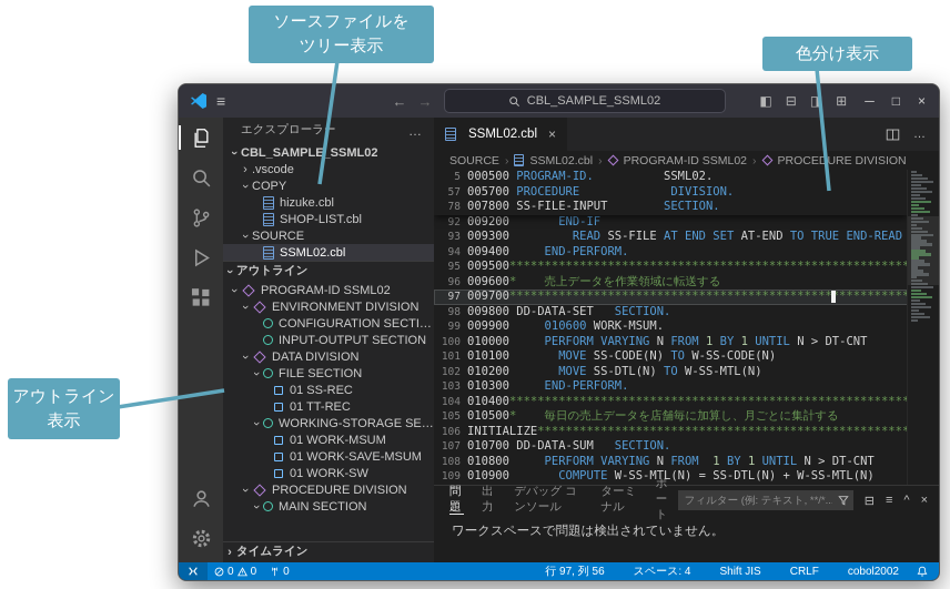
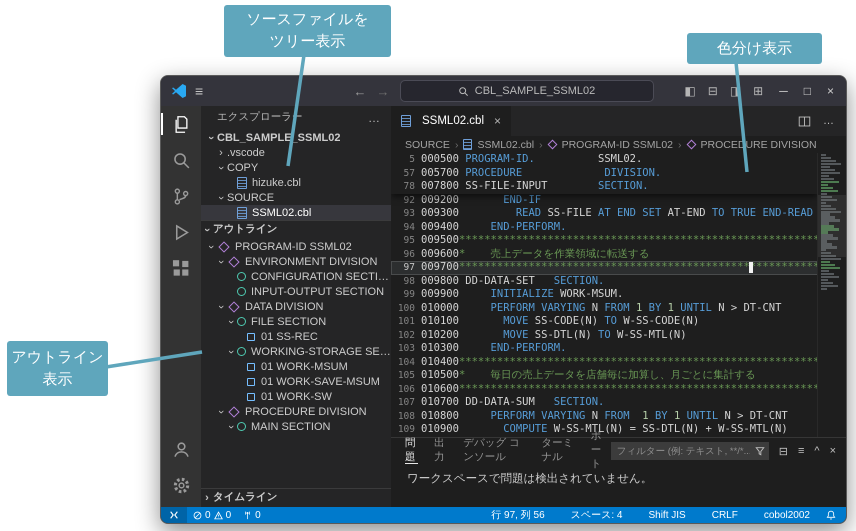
  ≡
  ←
  →
  CBL_SAMPLE_SSML02
  ◧
  ⊟
  ◨
  ⊞
  ─
  □
  ×
  エクスプローラー
  …
  CBL_SAMPLE_SSML02
  ›
  .vscode
  COPY
  hizuke.cbl
- SHOP-LIST.cbl
  SOURCE
  SSML02.cbl
  アウトライン
  PROGRAM-ID SSML02
  ENVIRONMENT DIVISION
  CONFIGURATION SECTIO
  INPUT-OUTPUT SECTION
  DATA DIVISION
  FILE SECTION
  01 SS-REC
- 01 TT-REC
  WORKING-STORAGE SEC.
  01 WORK-MSUM
  01 WORK-SAVE-MSUM
  01 WORK-SW
  PROCEDURE DIVISION
  MAIN SECTION
  ›
  タイムライン
  SSML02.cbl
  ×
  …
  SOURCE
  ›
  SSML02.cbl
  ›
  PROGRAM-ID SSML02
  ›
  PROCEDURE DIVISION
  5
  000500 PROGRAM-ID. SSML02.
  57
  005700 PROCEDURE DIVISION.
  78
  007800 SS-FILE-INPUT SECTION.
  92
  009200 END-IF
  93
  009300 READ SS-FILE AT END SET AT-END TO TRUE END-READ
  94
  009400 END-PERFORM.
  95
  009500********************************************************
  96
  009600* 売上データを作業領域に転送する
  97
  009700*******************************************************
  98
  009800 DD-DATA-SET SECTION.
  99
- 009900 010600 WORK-MSUM.
+ 009900 INITIALIZE WORK-MSUM.
  100
  010000 PERFORM VARYING N FROM 1 BY 1 UNTIL N > DT-CNT
  101
  010100 MOVE SS-CODE(N) TO W-SS-CODE(N)
  102
  010200 MOVE SS-DTL(N) TO W-SS-MTL(N)
  103
  010300 END-PERFORM.
  104
  010400********************************************************
  105
  010500* 毎日の売上データを店舗毎に加算し、月ごとに集計する
  106
- INITIALIZE****************************************************
+ 010600********************************************************
  107
  010700 DD-DATA-SUM SECTION.
  108
  010800 PERFORM VARYING N FROM 1 BY 1 UNTIL N > DT-CNT
  109
  010900 COMPUTE W-SS-MTL(N) = SS-DTL(N) + W-SS-MTL(N)
  問題
  出力
  デバッグ コンソール
  ターミナル
  フィルター (例: テキスト, **/*..
  ⊟
  ≡
  ^
  ×
  ワークスペースで問題は検出されていません。
  0
  0
  0
  行 97, 列 56
  スペース: 4
  Shift JIS
  CRLF
  cobol2002
  ソースファイルを
  ツリー表示
  色分け表示
  アウトライン
  表示
